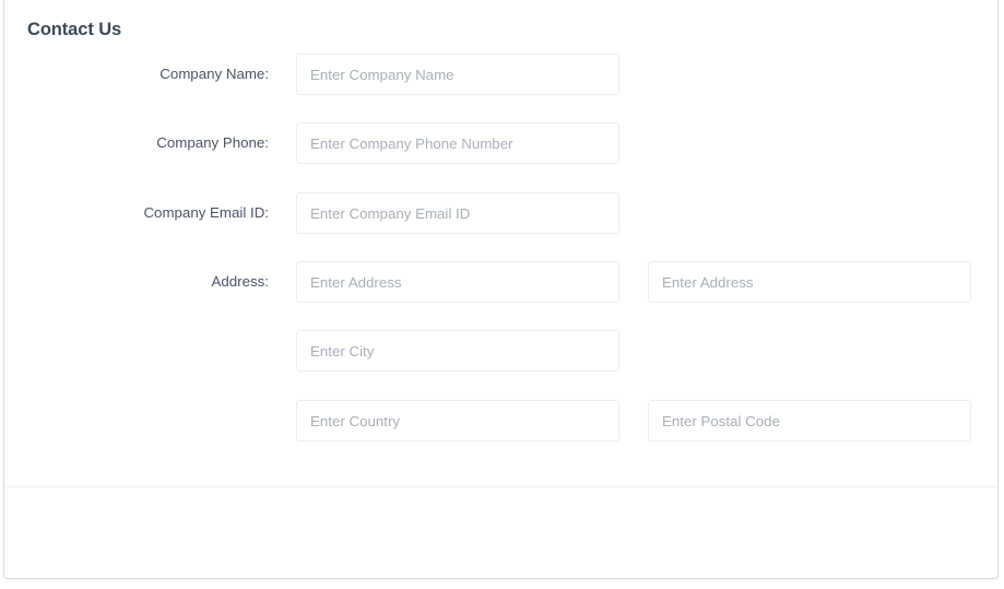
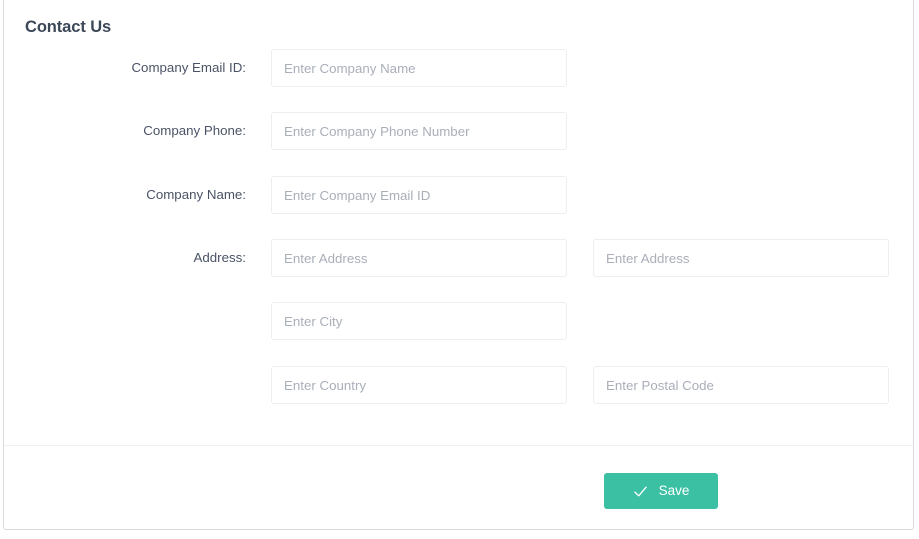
  Contact Us
- Company Name:
+ Company Email ID:
  Enter Company Name
  Company Phone:
  Enter Company Phone Number
- Company Email ID:
+ Company Name:
  Enter Company Email ID
  Address:
  Enter Address
  Enter Address
  Enter City
  Enter Country
  Enter Postal Code
+ Save
